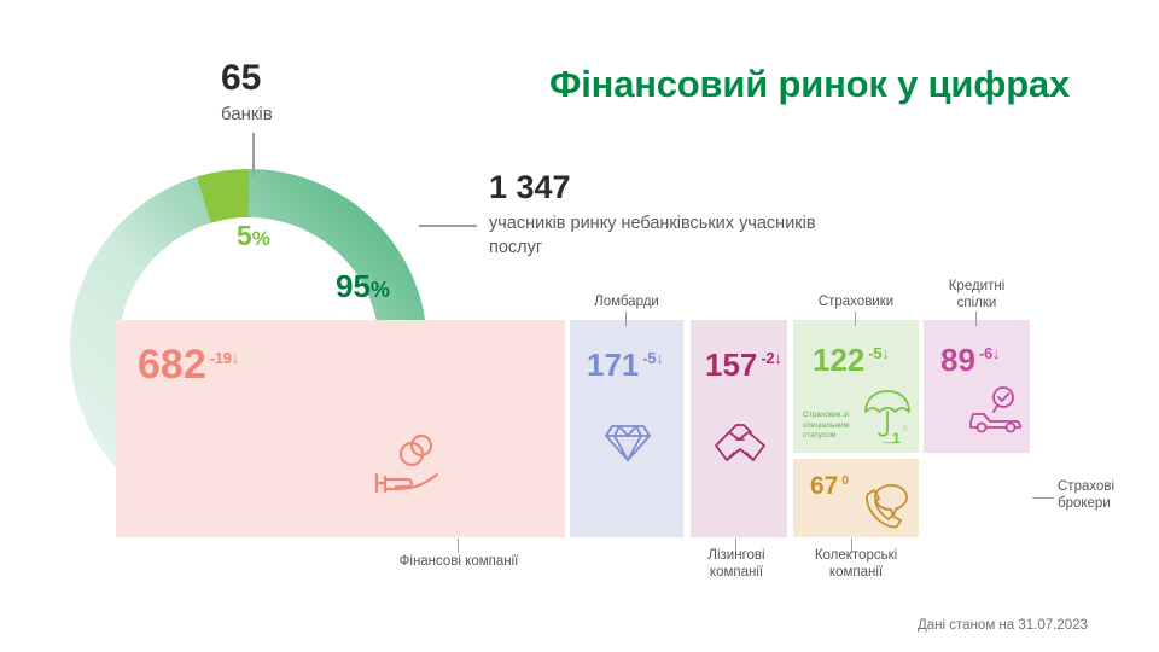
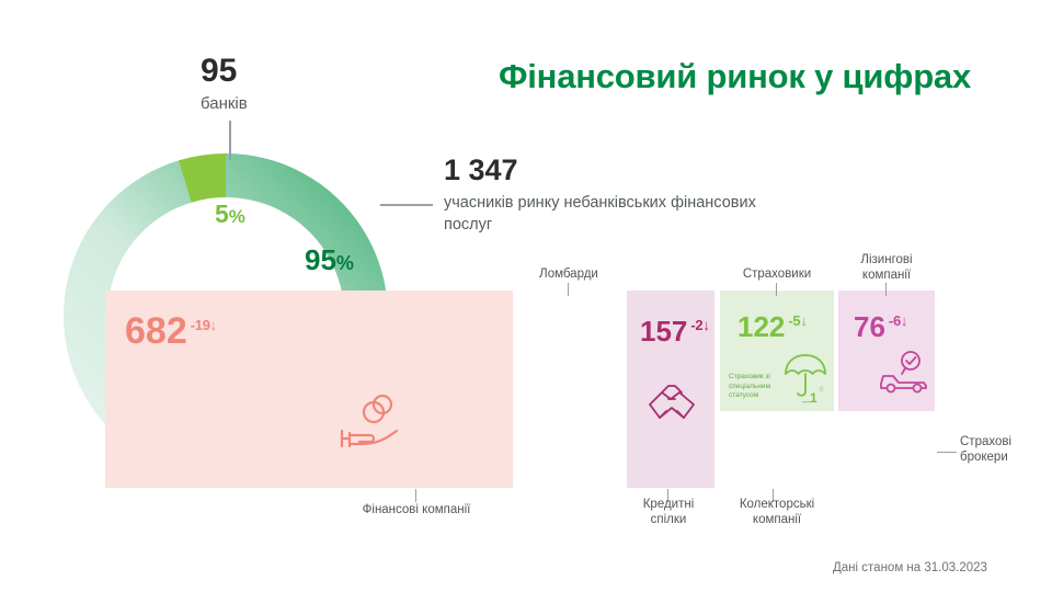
  Фінансовий ринок у цифрах
- 65
+ 95
  банків
  5%
  95%
  1 347
- учасників ринку небанківських учасників послуг
+ учасників ринку небанківських фінансових послуг
  682 -19↓
- 171 -5↓
  157 -2↓
  122 -5↓
  —
  1
- 89 -6↓
+ 76 -6↓
- 67 0
  Ломбарди
  Страховики
- Кредитні спілки
+ Лізингові компанії
  Фінансові компанії
- Лізингові компанії
+ Кредитні спілки
  Колекторські компанії
  Страхові брокери
- Дані станом на 31.07.2023
+ Дані станом на 31.03.2023
